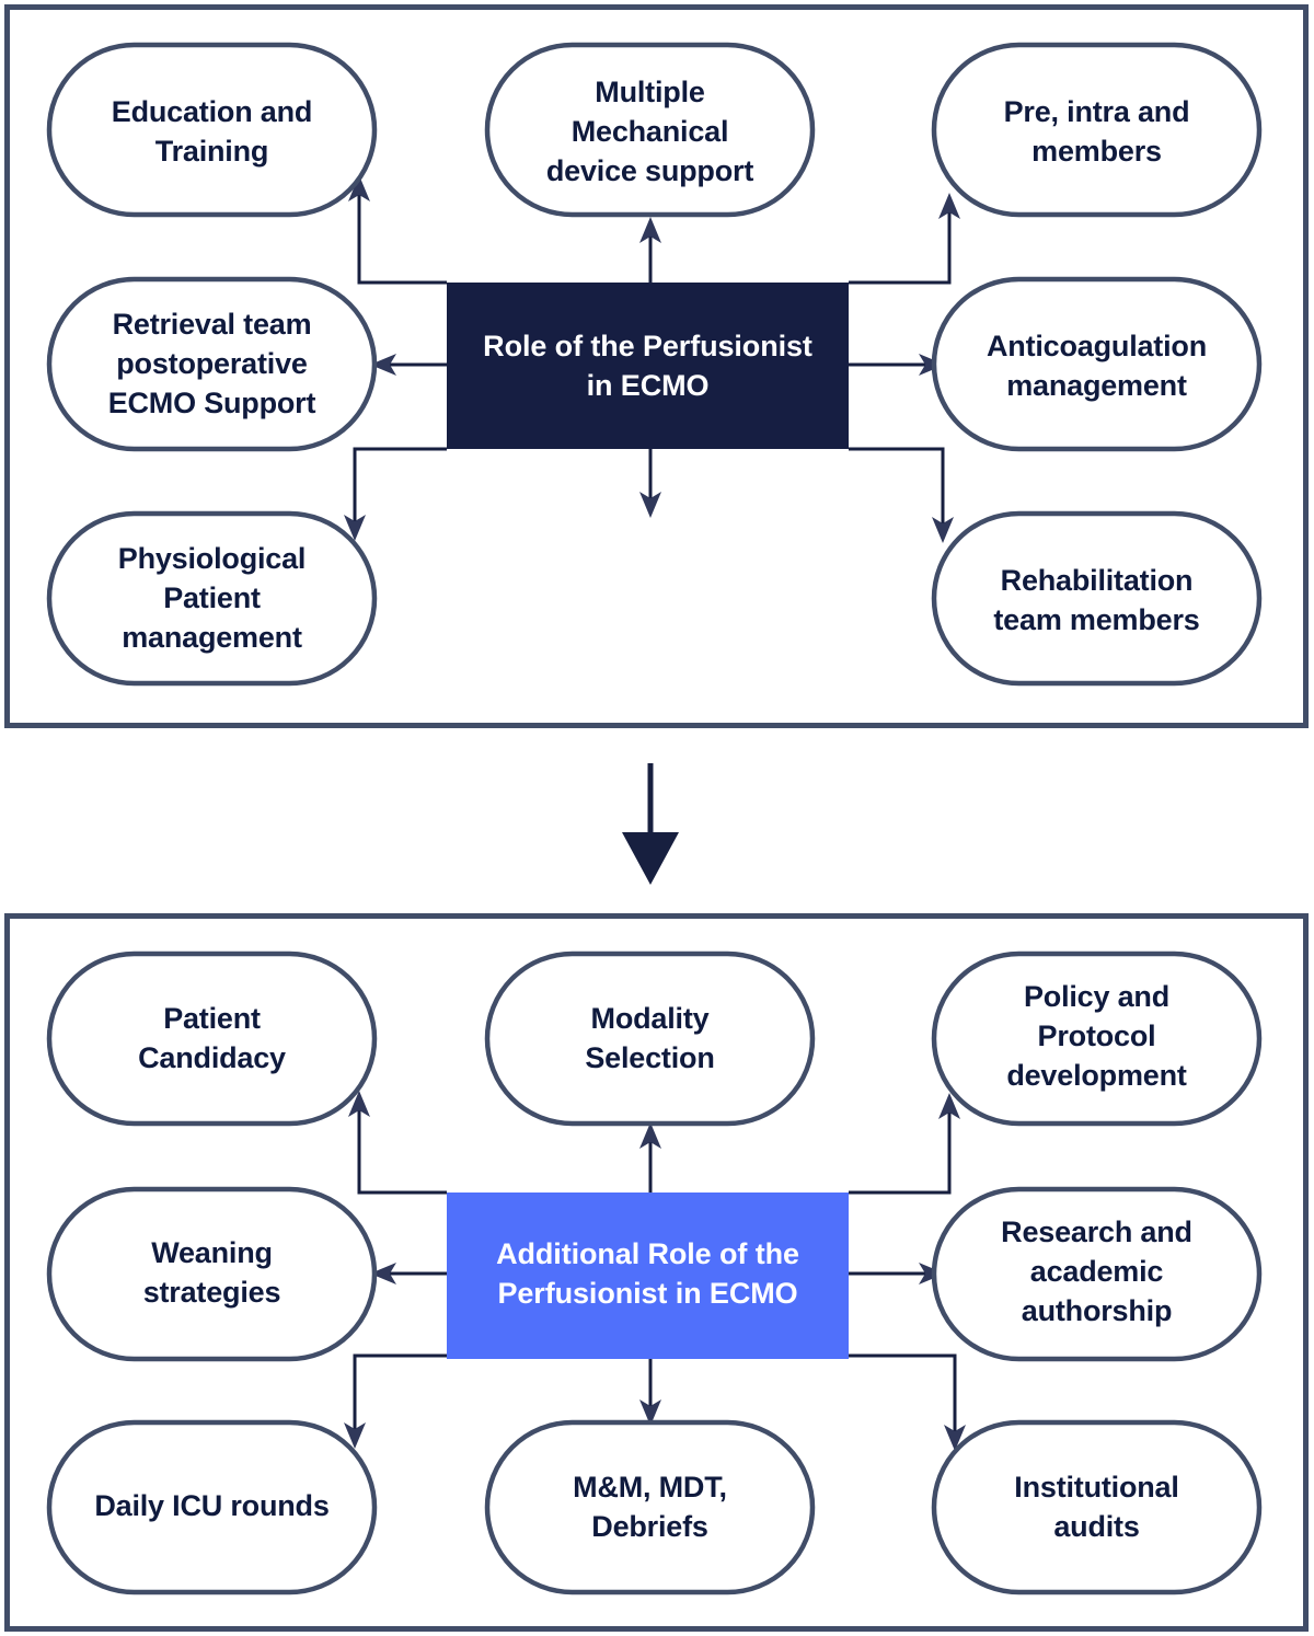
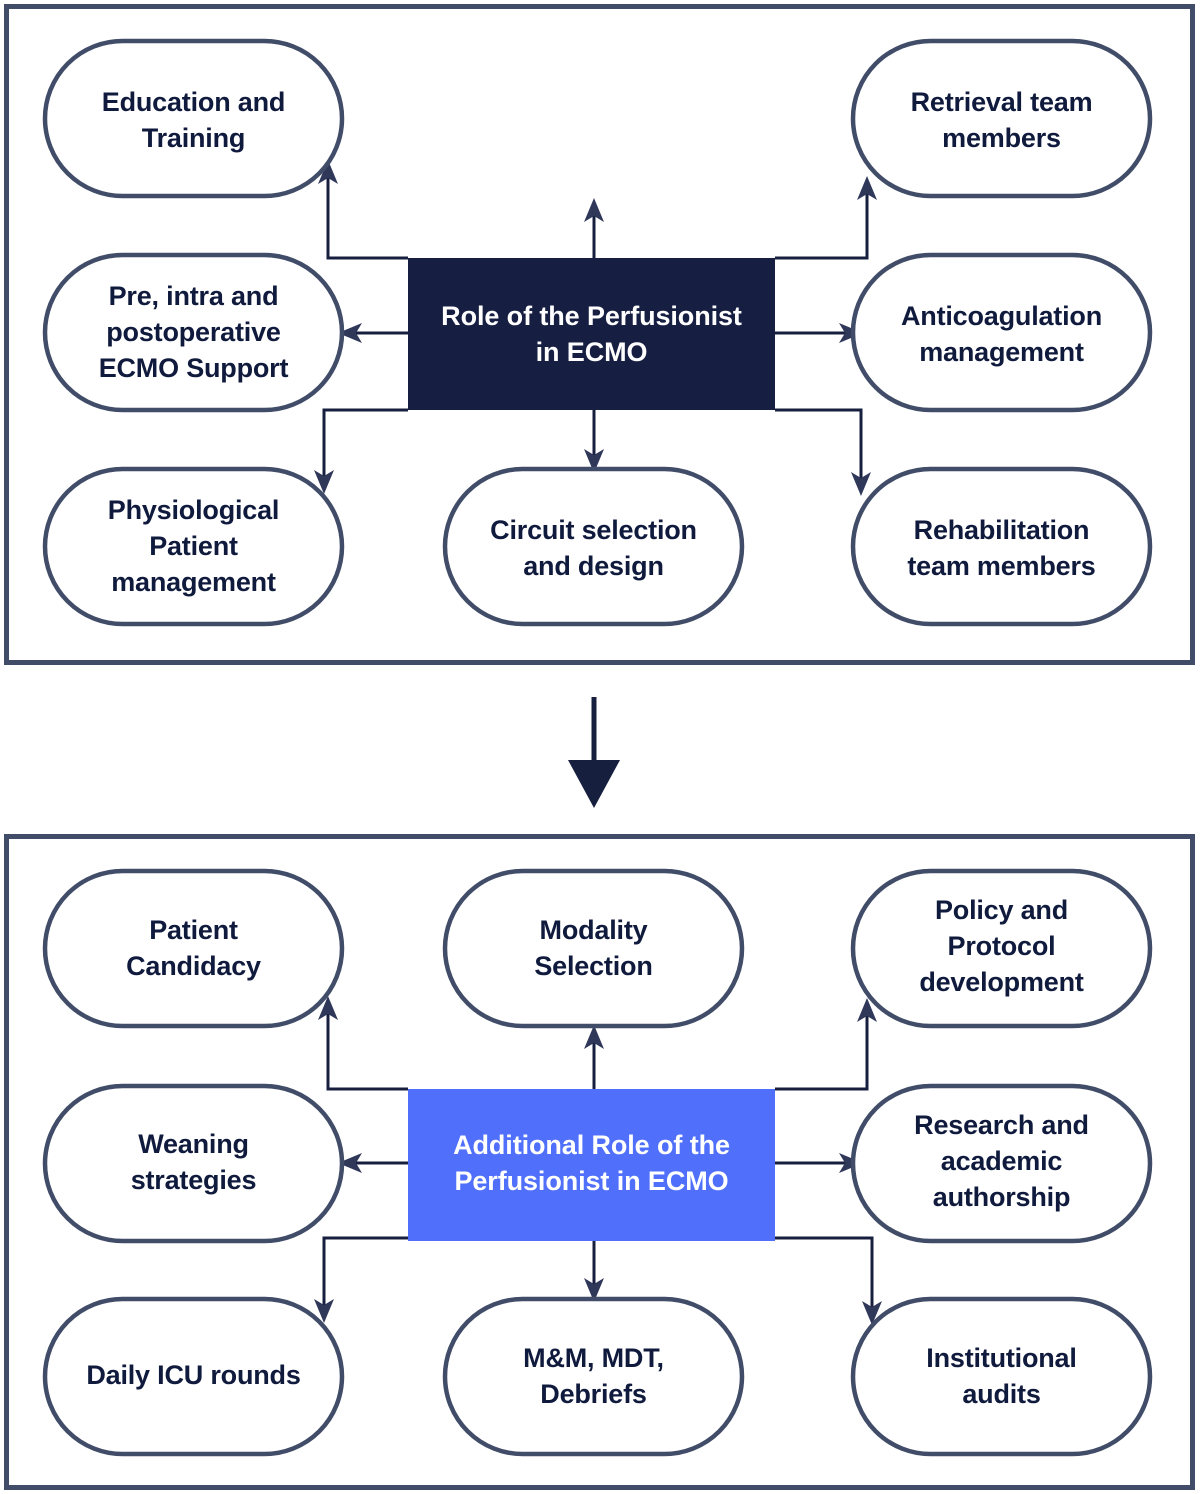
  Education and
  Training
- Multiple
- Mechanical
- device support
- Pre, intra and
+ Retrieval team
  members
- Retrieval team
+ Pre, intra and
  postoperative
  ECMO Support
  Anticoagulation
  management
  Physiological
  Patient
  management
+ Circuit selection
+ and design
  Rehabilitation
  team members
  Role of the Perfusionist
  in ECMO
  Patient
  Candidacy
  Modality
  Selection
  Policy and
  Protocol
  development
  Weaning
  strategies
  Research and
  academic
  authorship
  Daily ICU rounds
  M&M, MDT,
  Debriefs
  Institutional
  audits
  Additional Role of the
  Perfusionist in ECMO
